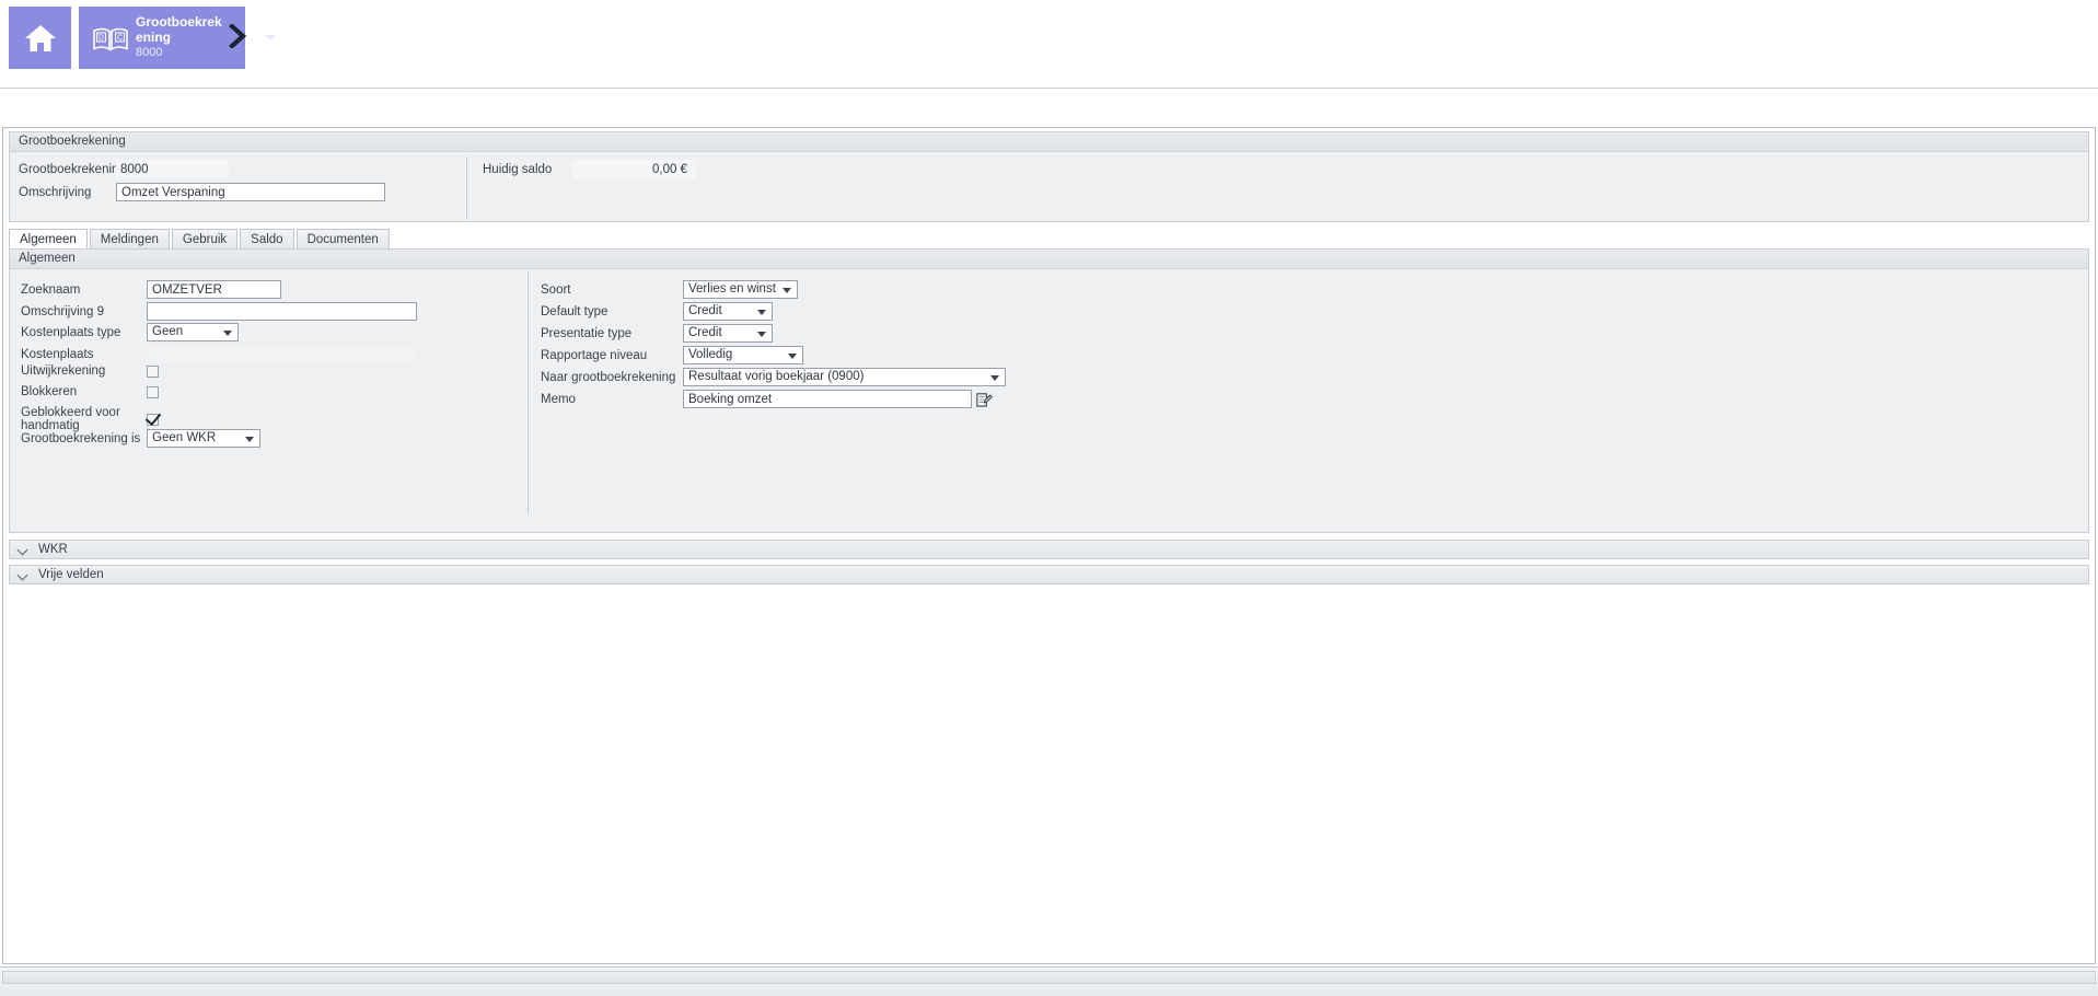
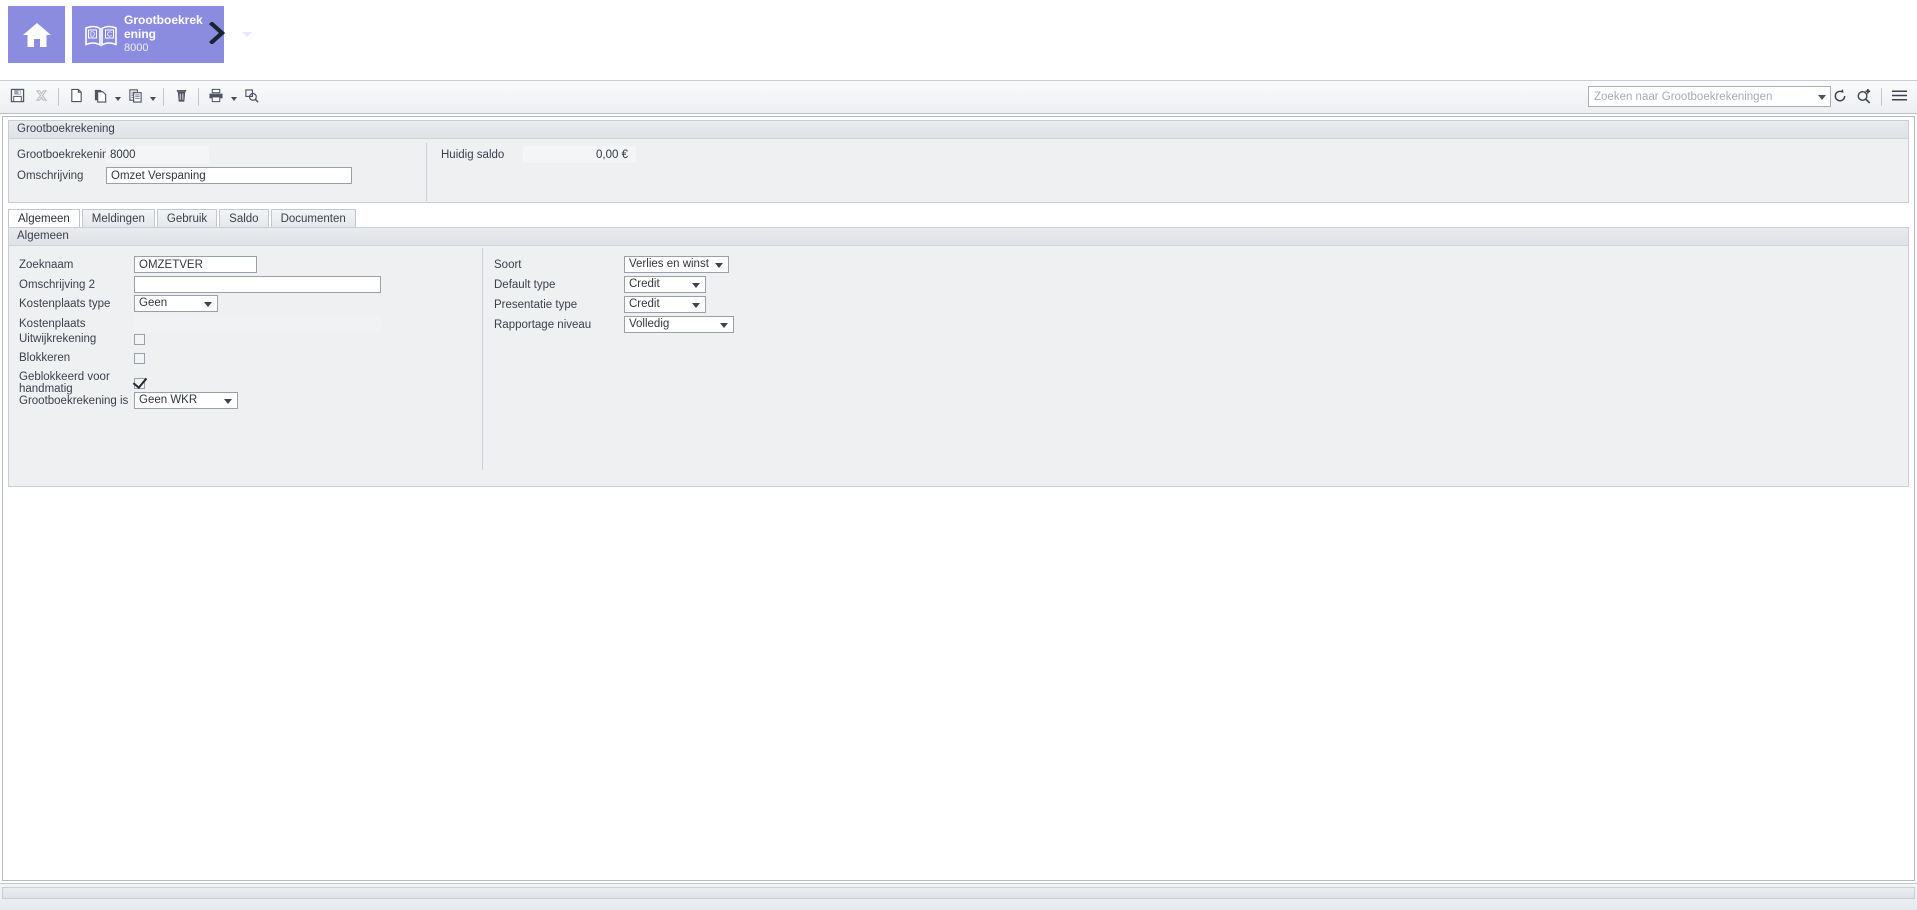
  Grootboekrekening
  8000
+ Zoeken naar Grootboekrekeningen
  Grootboekrekening
  Grootboekrekeni
  8000
  Omschrijving
  Omzet Verspaning
  Huidig saldo
  0,00 €
  Algemeen
  Meldingen
  Gebruik
  Saldo
  Documenten
  Algemeen
  Zoeknaam
  OMZETVER
- Omschrijving 9
+ Omschrijving 2
  Kostenplaats type
  Geen
  Kostenplaats
  Uitwijkrekening
  Blokkeren
  Geblokkeerd voor handmatig
  Grootboekrekening is
  Geen WKR
  Soort
  Verlies en winst
  Default type
  Credit
  Presentatie type
  Credit
  Rapportage niveau
  Volledig
- Naar grootboekrekening
- Resultaat vorig boekjaar (0900)
- Memo
- Boeking omzet
- WKR
- Vrije velden
